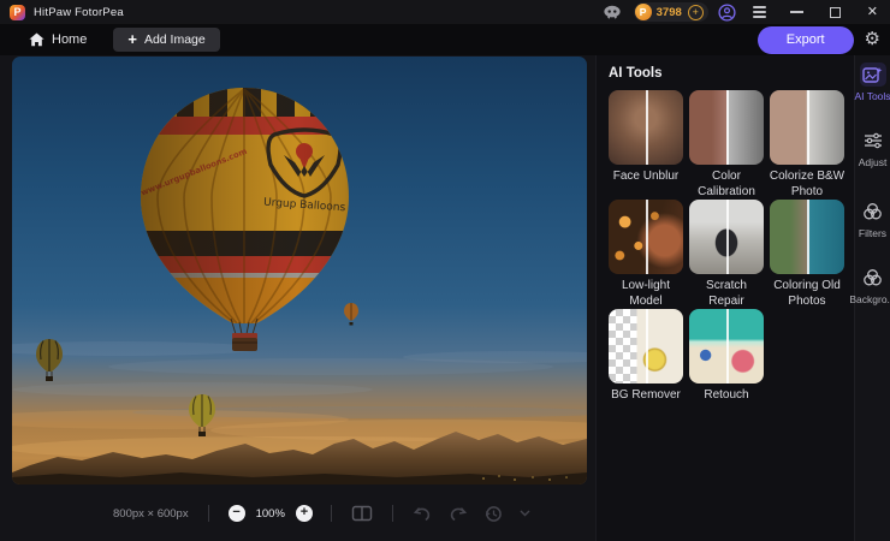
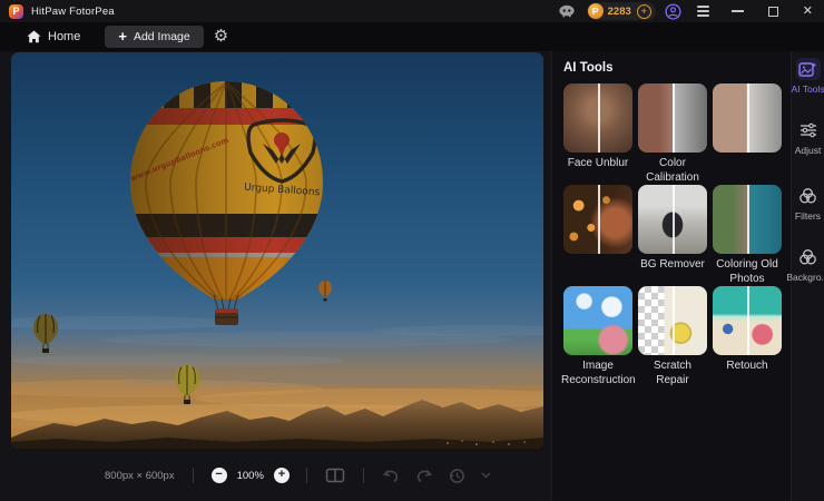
  P
  HitPaw FotorPea
  P
- 3798
+ 2283
  +
  ✕
  Home
  +
  Add Image
- Export
  ⚙
  800px × 600px
  −
  100%
  +
  AI Tools
  Face Unblur
  Color Calibration
- Colorize B&W Photo
- Low-light Model
- Scratch Repair
+ BG Remover
  Coloring Old Photos
+ Image Reconstruction
- BG Remover
+ Scratch Repair
  Retouch
  AI Tools
  Adjust
  Filters
  Backgro.
